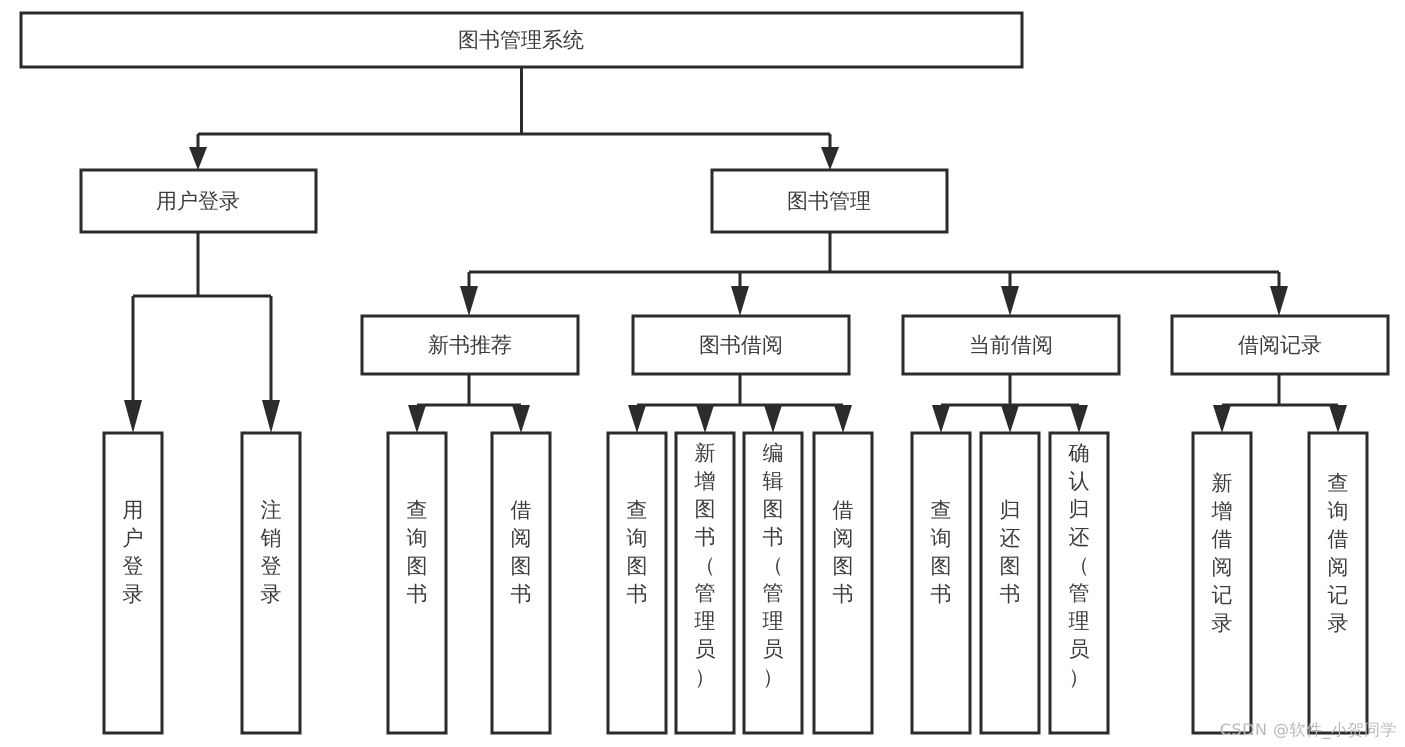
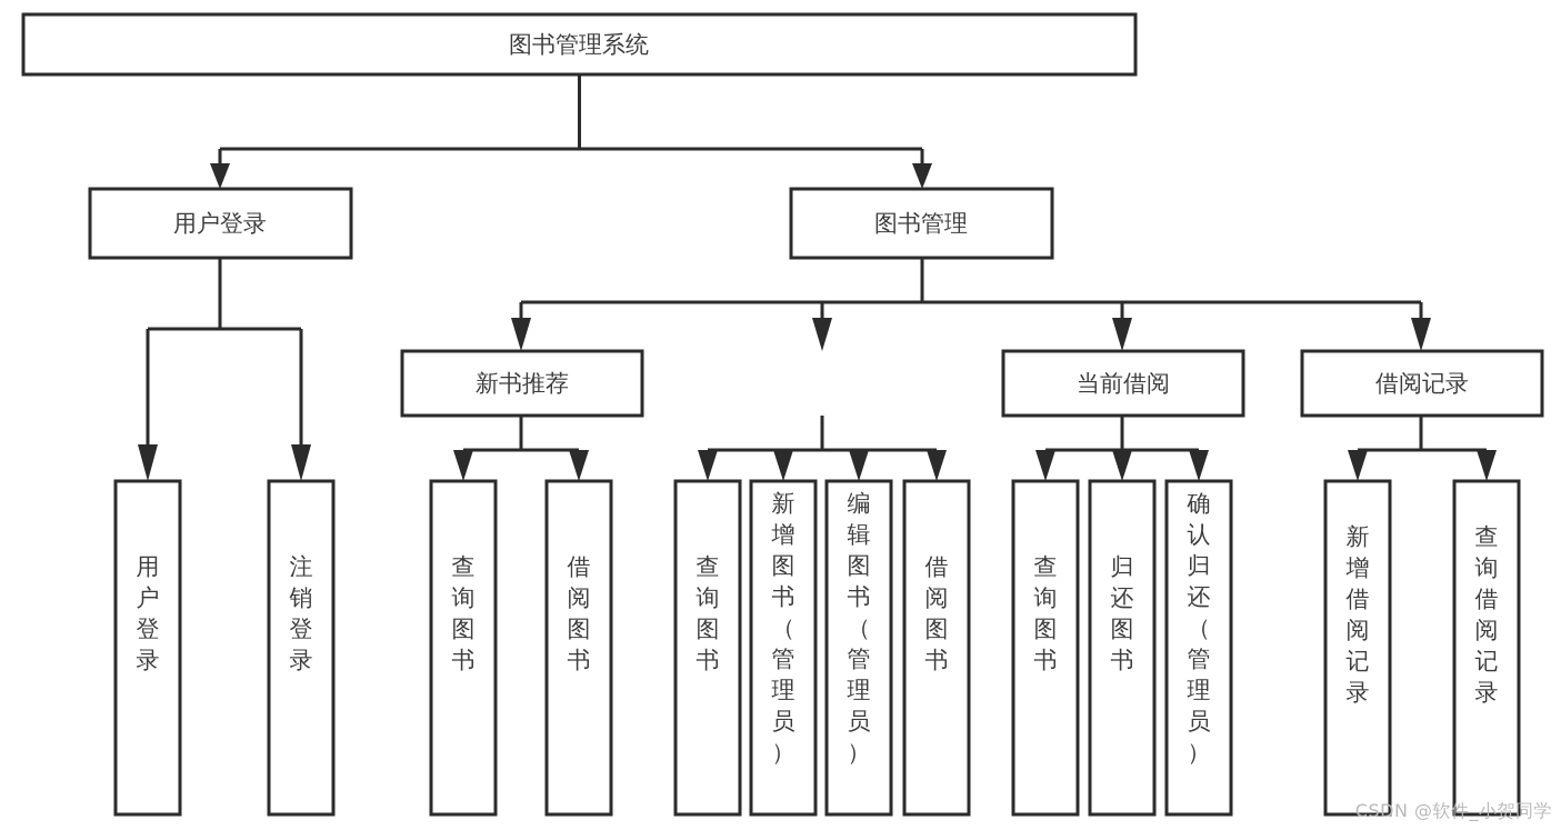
  图书管理系统
  用户登录
  图书管理
  新书推荐
- 图书借阅
  当前借阅
  借阅记录
  用户登录
  注销登录
  查询图书
  借阅图书
  查询图书
  新增图书（管理员）
  编辑图书（管理员）
  借阅图书
  查询图书
  归还图书
  确认归还（管理员）
  新增借阅记录
  查询借阅记录
  CSDN @软件_小贺同学
